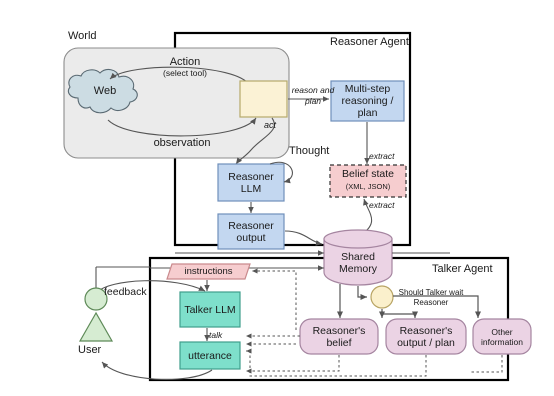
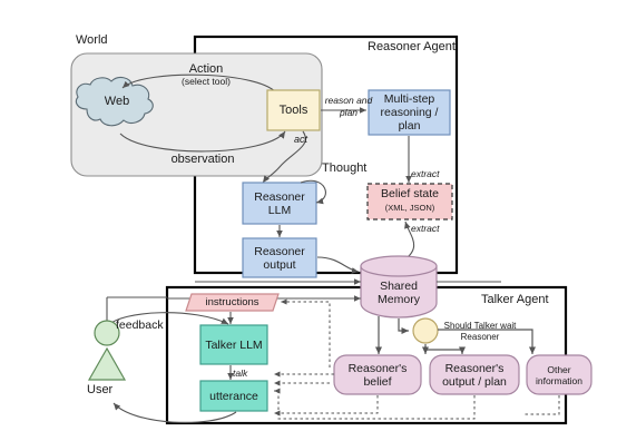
  World
  Action
  (select tool)
  Web
+ Tools
  act
  observation
  Reasoner Agent
  reason and plan
  Multi-step reasoning / plan
  extract
  Belief state
  (XML, JSON)
  extract
  Thought
  Reasoner LLM
  Reasoner output
  Shared Memory
  Talker Agent
  instructions
  Talker LLM
  talk
  utterance
  feedback
  User
  Should Talker wait Reasoner
  Reasoner's belief
  Reasoner's output / plan
  Other information
